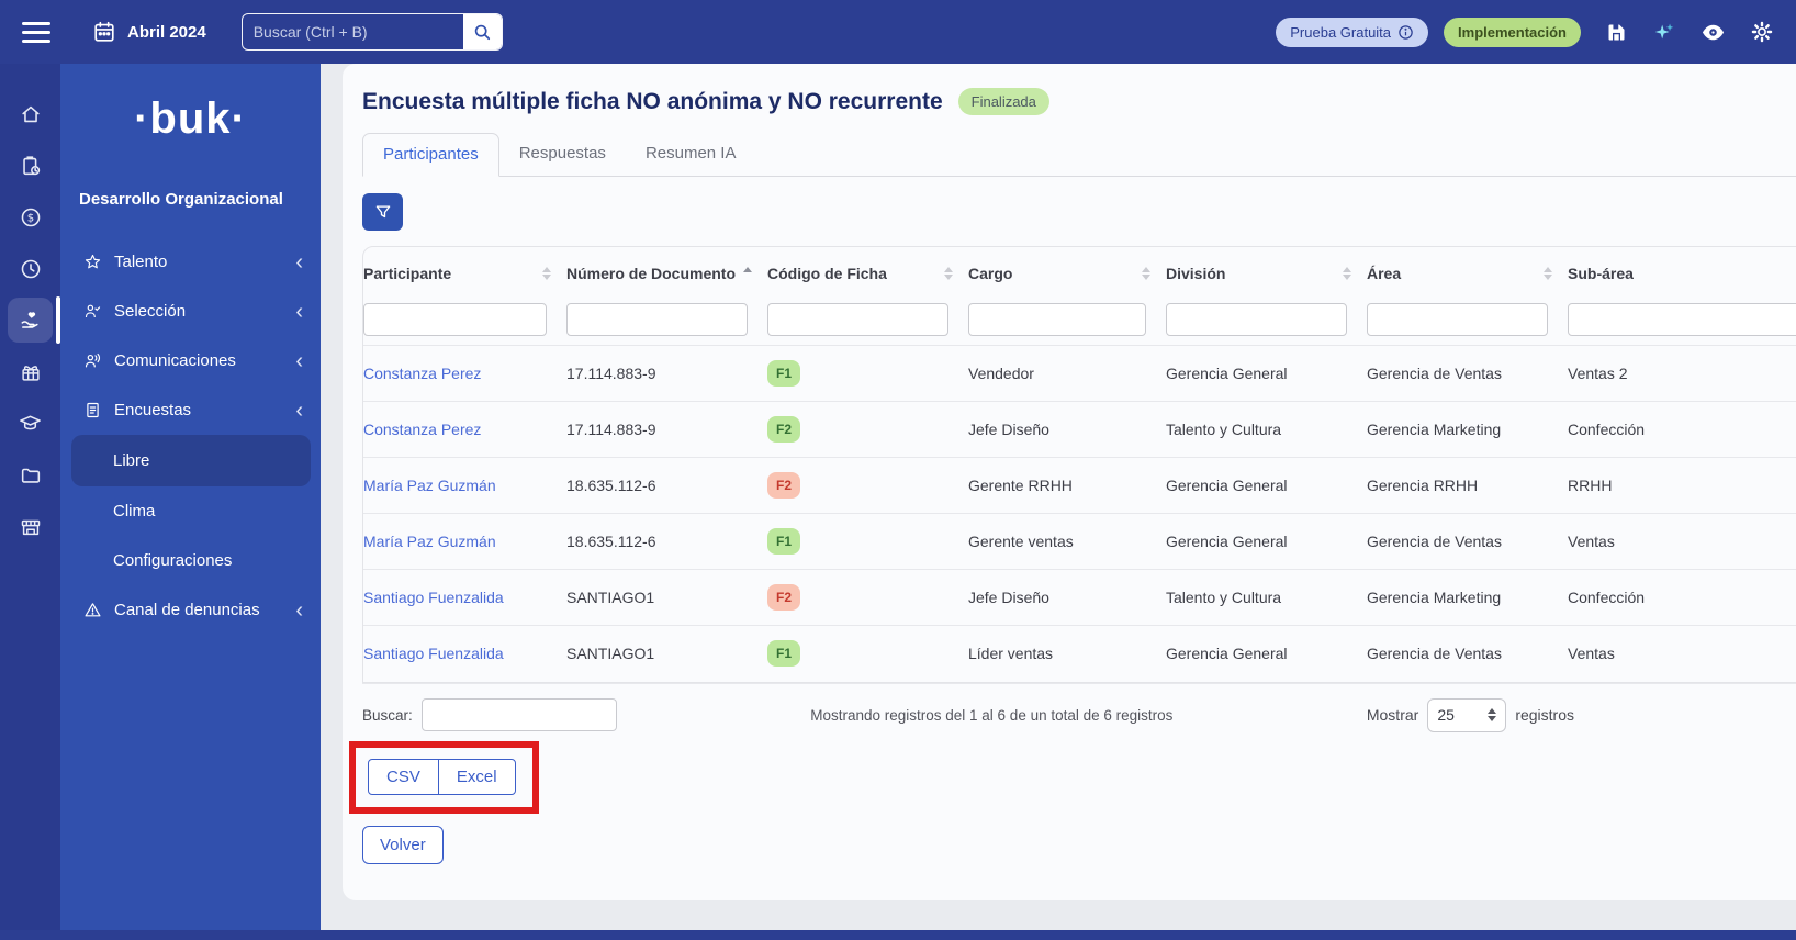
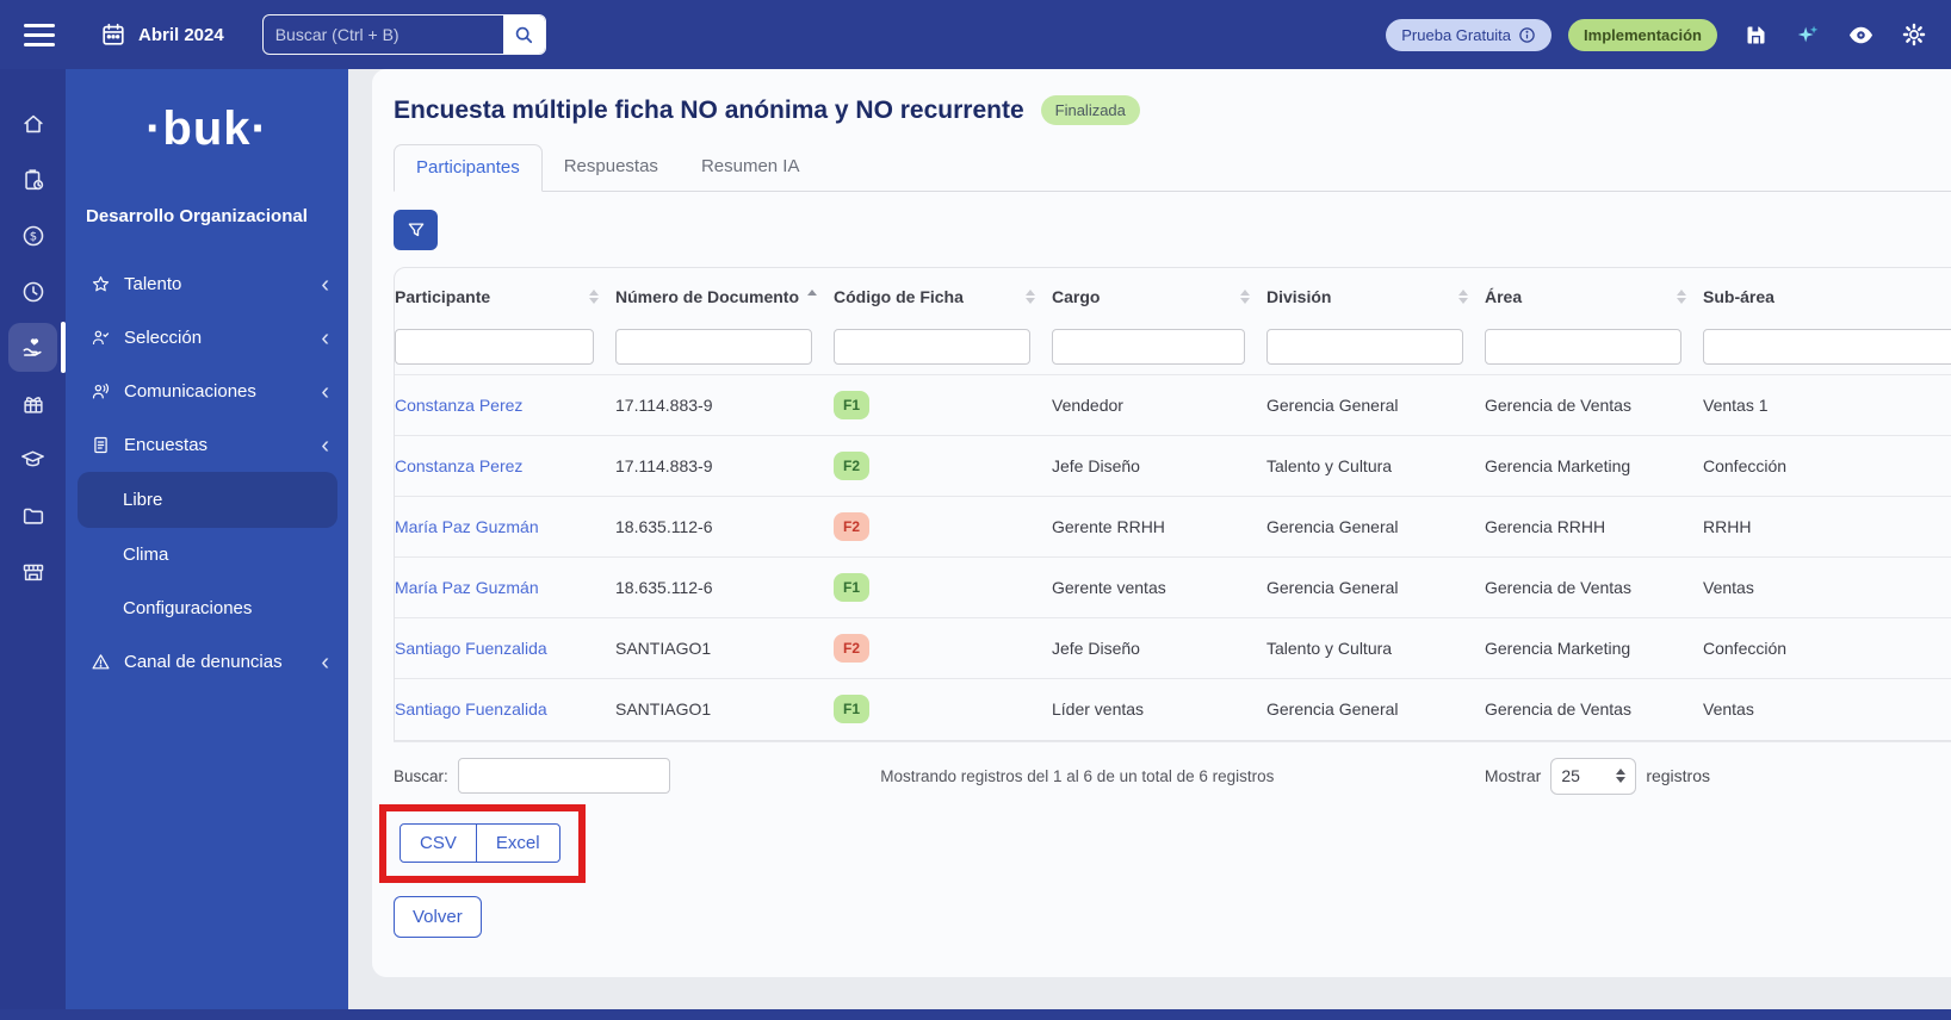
  Abril 2024
  Buscar (Ctrl + B)
  Prueba Gratuita
  Implementación
  $
  ·buk·
  Desarrollo Organizacional
  Talento
  ‹
  Selección
  ‹
  Comunicaciones
  ‹
  Encuestas
  ‹
  Libre
  Clima
  Configuraciones
  Canal de denuncias
  ‹
  Encuesta múltiple ficha NO anónima y NO recurrente
  Finalizada
  Participantes
  Respuestas
  Resumen IA
  Participante	Número de Documento	Código de Ficha	Cargo	División	Área	Sub-área
- Constanza Perez	17.114.883-9	F1	Vendedor	Gerencia General	Gerencia de Ventas	Ventas 2
+ Constanza Perez	17.114.883-9	F1	Vendedor	Gerencia General	Gerencia de Ventas	Ventas 1
  Constanza Perez	17.114.883-9	F2	Jefe Diseño	Talento y Cultura	Gerencia Marketing	Confección
  María Paz Guzmán	18.635.112-6	F2	Gerente RRHH	Gerencia General	Gerencia RRHH	RRHH
  María Paz Guzmán	18.635.112-6	F1	Gerente ventas	Gerencia General	Gerencia de Ventas	Ventas
  Santiago Fuenzalida	SANTIAGO1	F2	Jefe Diseño	Talento y Cultura	Gerencia Marketing	Confección
  Santiago Fuenzalida	SANTIAGO1	F1	Líder ventas	Gerencia General	Gerencia de Ventas	Ventas
  Buscar:
  Mostrando registros del 1 al 6 de un total de 6 registros
  Mostrar
  25
  registros
  CSV
  Excel
  Volver
